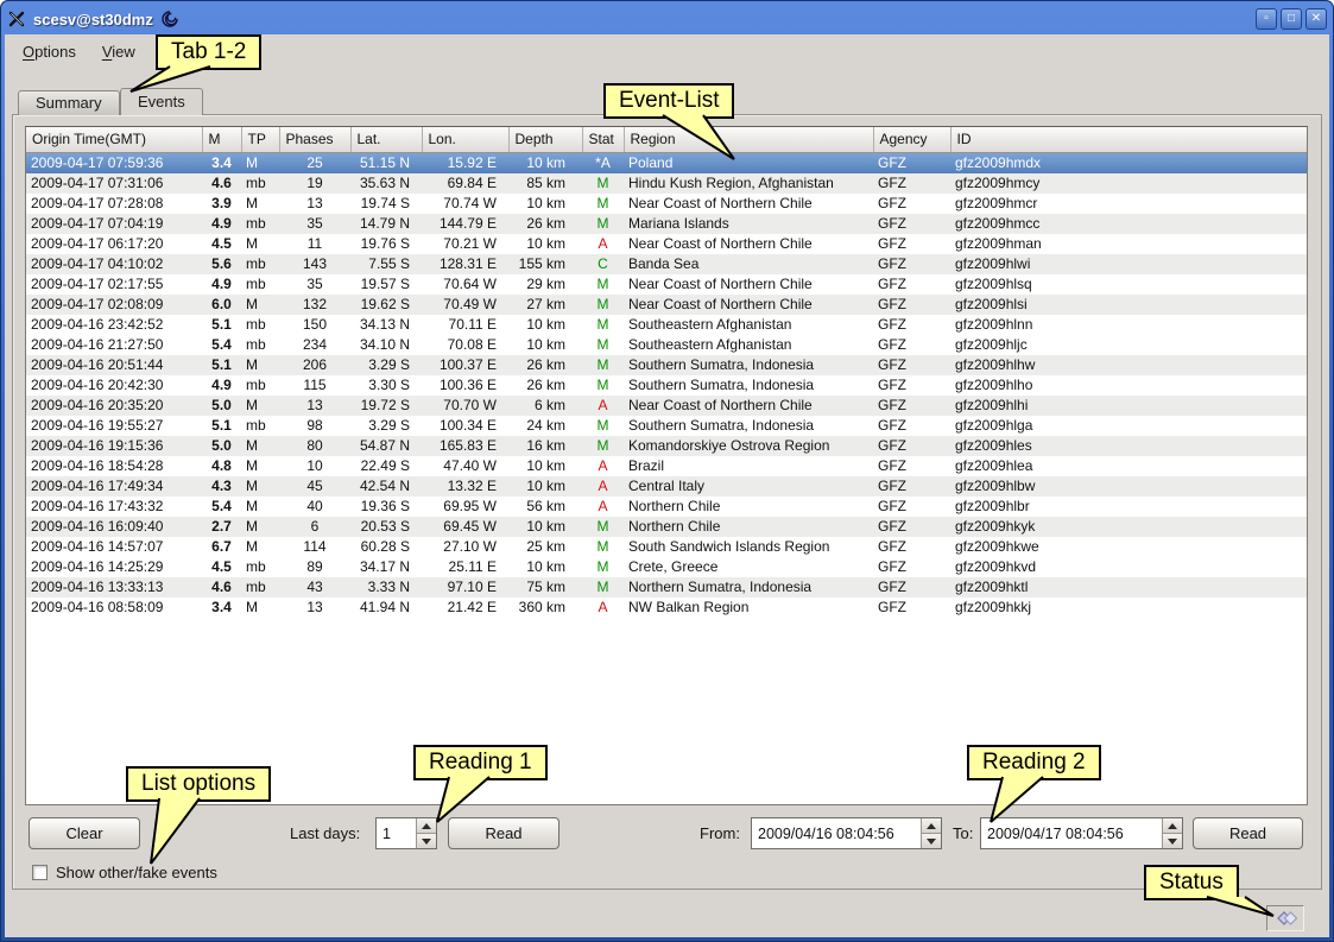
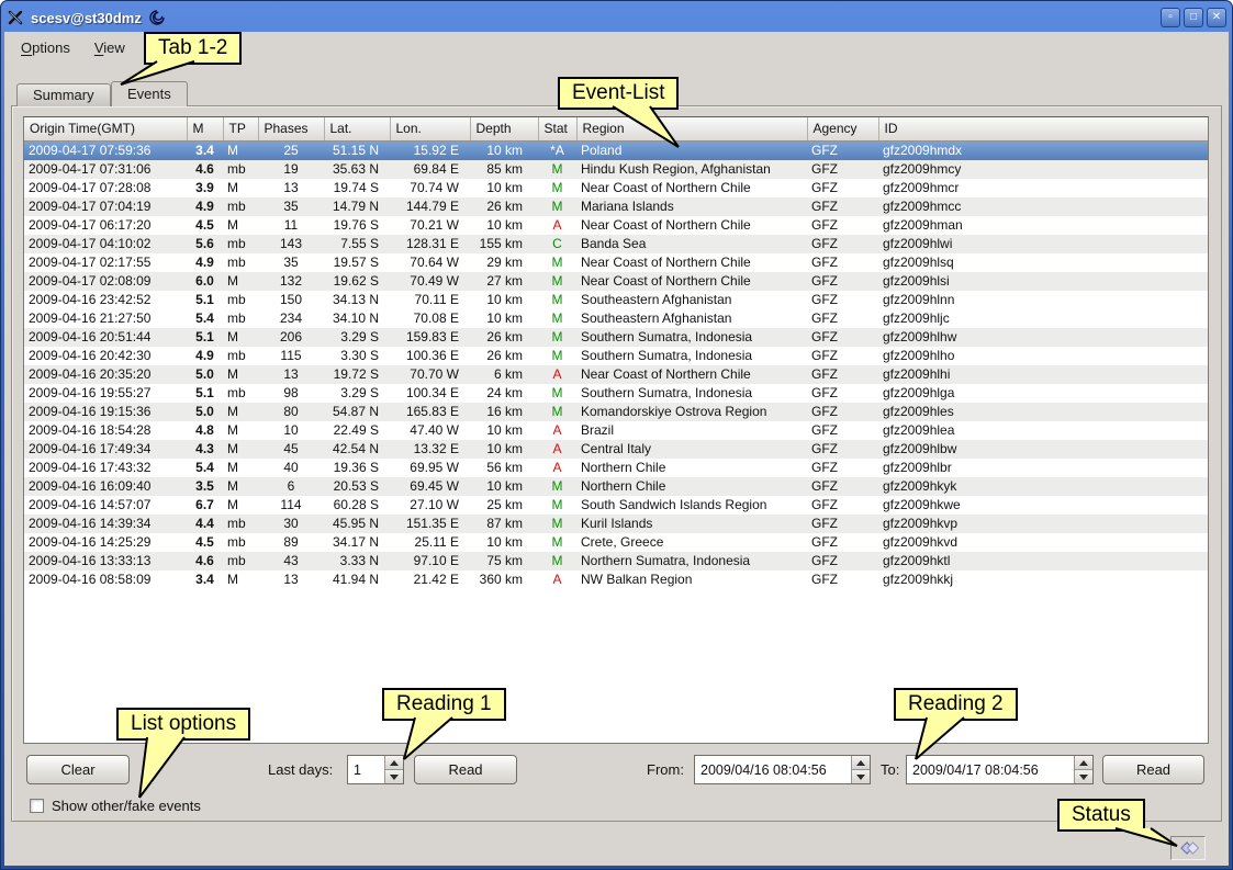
  scesv@st30dmz
  ▫
  □
  ✕
  Options
  View
  Summary
  Events
  Origin Time(GMT)	M	TP	Phases	Lat.	Lon.	Depth	Stat	Region	Agency	ID
  2009-04-17 07:59:36	3.4	M	25	51.15 N	15.92 E	10 km	*A	Poland	GFZ	gfz2009hmdx
  2009-04-17 07:31:06	4.6	mb	19	35.63 N	69.84 E	85 km	M	Hindu Kush Region, Afghanistan	GFZ	gfz2009hmcy
  2009-04-17 07:28:08	3.9	M	13	19.74 S	70.74 W	10 km	M	Near Coast of Northern Chile	GFZ	gfz2009hmcr
  2009-04-17 07:04:19	4.9	mb	35	14.79 N	144.79 E	26 km	M	Mariana Islands	GFZ	gfz2009hmcc
  2009-04-17 06:17:20	4.5	M	11	19.76 S	70.21 W	10 km	A	Near Coast of Northern Chile	GFZ	gfz2009hman
  2009-04-17 04:10:02	5.6	mb	143	7.55 S	128.31 E	155 km	C	Banda Sea	GFZ	gfz2009hlwi
  2009-04-17 02:17:55	4.9	mb	35	19.57 S	70.64 W	29 km	M	Near Coast of Northern Chile	GFZ	gfz2009hlsq
  2009-04-17 02:08:09	6.0	M	132	19.62 S	70.49 W	27 km	M	Near Coast of Northern Chile	GFZ	gfz2009hlsi
  2009-04-16 23:42:52	5.1	mb	150	34.13 N	70.11 E	10 km	M	Southeastern Afghanistan	GFZ	gfz2009hlnn
  2009-04-16 21:27:50	5.4	mb	234	34.10 N	70.08 E	10 km	M	Southeastern Afghanistan	GFZ	gfz2009hljc
- 2009-04-16 20:51:44	5.1	M	206	3.29 S	100.37 E	26 km	M	Southern Sumatra, Indonesia	GFZ	gfz2009hlhw
+ 2009-04-16 20:51:44	5.1	M	206	3.29 S	159.83 E	26 km	M	Southern Sumatra, Indonesia	GFZ	gfz2009hlhw
  2009-04-16 20:42:30	4.9	mb	115	3.30 S	100.36 E	26 km	M	Southern Sumatra, Indonesia	GFZ	gfz2009hlho
  2009-04-16 20:35:20	5.0	M	13	19.72 S	70.70 W	6 km	A	Near Coast of Northern Chile	GFZ	gfz2009hlhi
  2009-04-16 19:55:27	5.1	mb	98	3.29 S	100.34 E	24 km	M	Southern Sumatra, Indonesia	GFZ	gfz2009hlga
  2009-04-16 19:15:36	5.0	M	80	54.87 N	165.83 E	16 km	M	Komandorskiye Ostrova Region	GFZ	gfz2009hles
  2009-04-16 18:54:28	4.8	M	10	22.49 S	47.40 W	10 km	A	Brazil	GFZ	gfz2009hlea
  2009-04-16 17:49:34	4.3	M	45	42.54 N	13.32 E	10 km	A	Central Italy	GFZ	gfz2009hlbw
  2009-04-16 17:43:32	5.4	M	40	19.36 S	69.95 W	56 km	A	Northern Chile	GFZ	gfz2009hlbr
- 2009-04-16 16:09:40	2.7	M	6	20.53 S	69.45 W	10 km	M	Northern Chile	GFZ	gfz2009hkyk
+ 2009-04-16 16:09:40	3.5	M	6	20.53 S	69.45 W	10 km	M	Northern Chile	GFZ	gfz2009hkyk
  2009-04-16 14:57:07	6.7	M	114	60.28 S	27.10 W	25 km	M	South Sandwich Islands Region	GFZ	gfz2009hkwe
+ 2009-04-16 14:39:34	4.4	mb	30	45.95 N	151.35 E	87 km	M	Kuril Islands	GFZ	gfz2009hkvp
  2009-04-16 14:25:29	4.5	mb	89	34.17 N	25.11 E	10 km	M	Crete, Greece	GFZ	gfz2009hkvd
  2009-04-16 13:33:13	4.6	mb	43	3.33 N	97.10 E	75 km	M	Northern Sumatra, Indonesia	GFZ	gfz2009hktl
  2009-04-16 08:58:09	3.4	M	13	41.94 N	21.42 E	360 km	A	NW Balkan Region	GFZ	gfz2009hkkj
  Clear
  Last days:
  1
  Read
  From:
  2009/04/16 08:04:56
  To:
  2009/04/17 08:04:56
  Read
  Show other/fake events
  Tab 1-2
  Event-List
  Reading 1
  Reading 2
  List options
  Status
